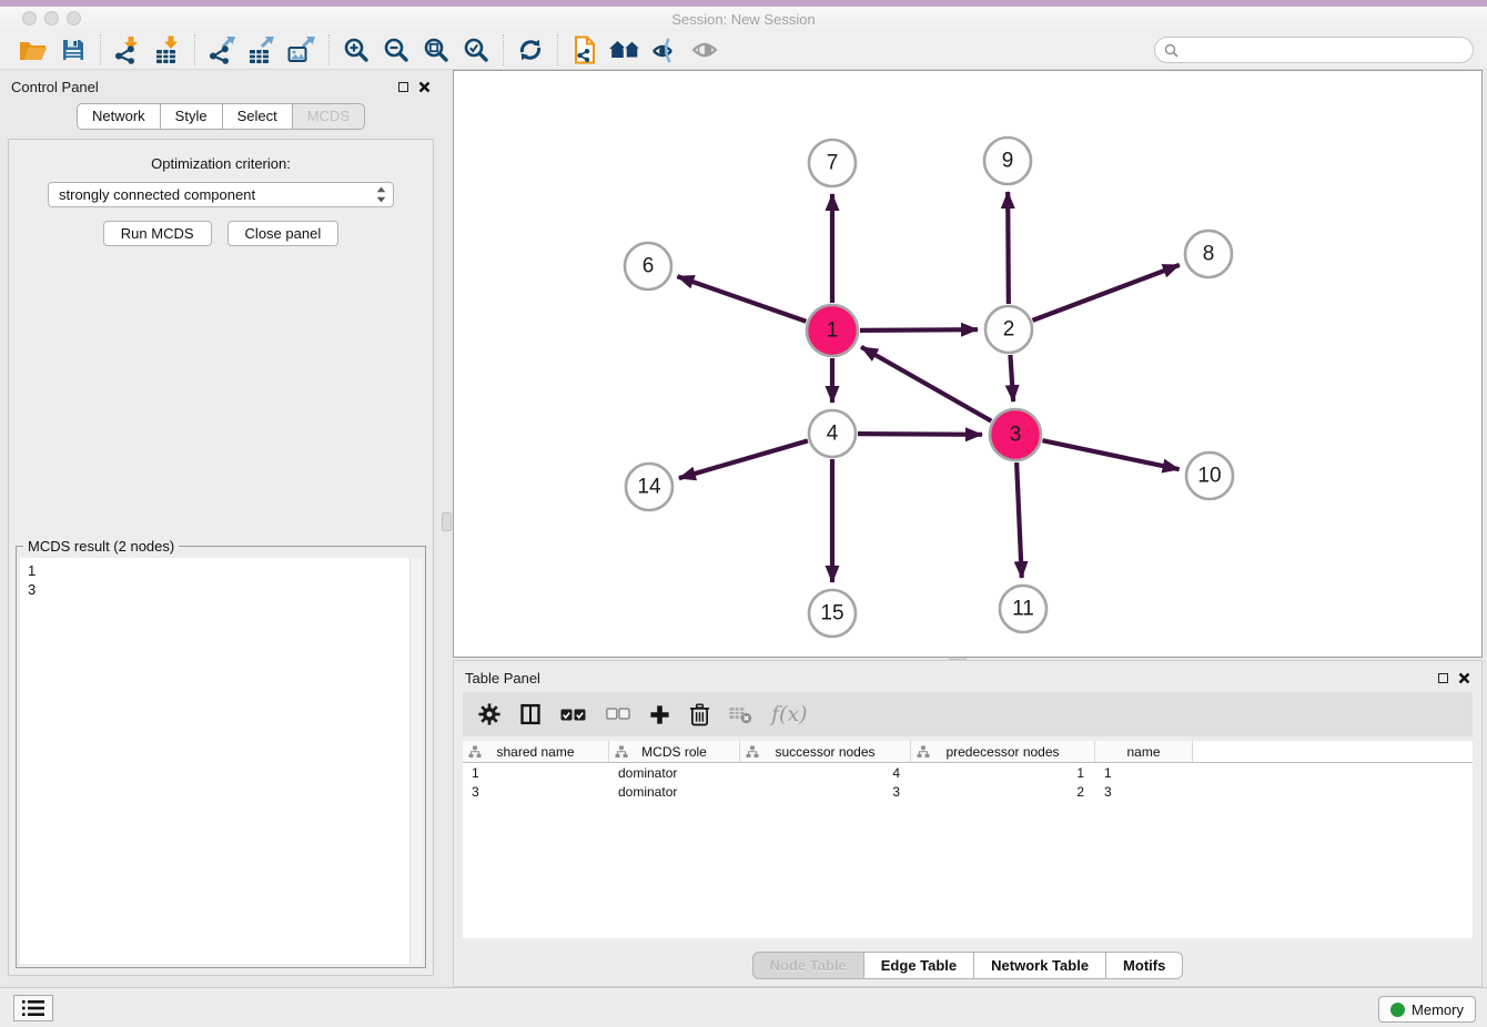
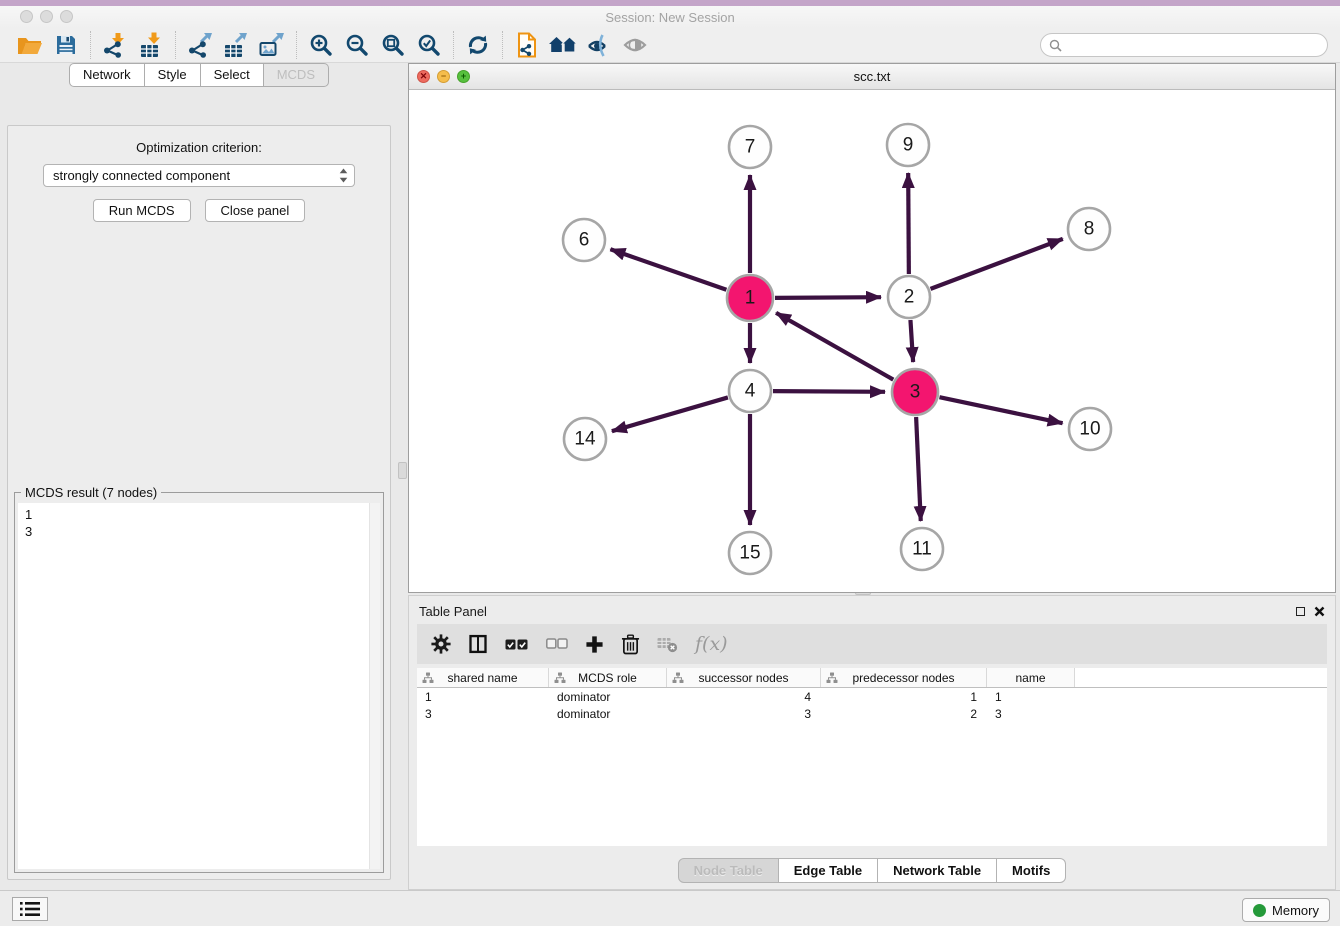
  Session: New Session
- Control Panel
  Network
  Style
  Select
  MCDS
  Optimization criterion:
  strongly connected component
  Run MCDS
  Close panel
- MCDS result (2 nodes)
+ MCDS result (7 nodes)
  1
  3
+ ✕
+ −
+ +
+ scc.txt
  1
  2
  3
  4
  6
  7
  8
  9
  10
  11
  14
  15
  Table Panel
  f(x)
  shared name
  MCDS role
  successor nodes
  predecessor nodes
  name
  1
  dominator
  4
  1
  1
  3
  dominator
  3
  2
  3
  Node Table
  Edge Table
  Network Table
  Motifs
  Memory
